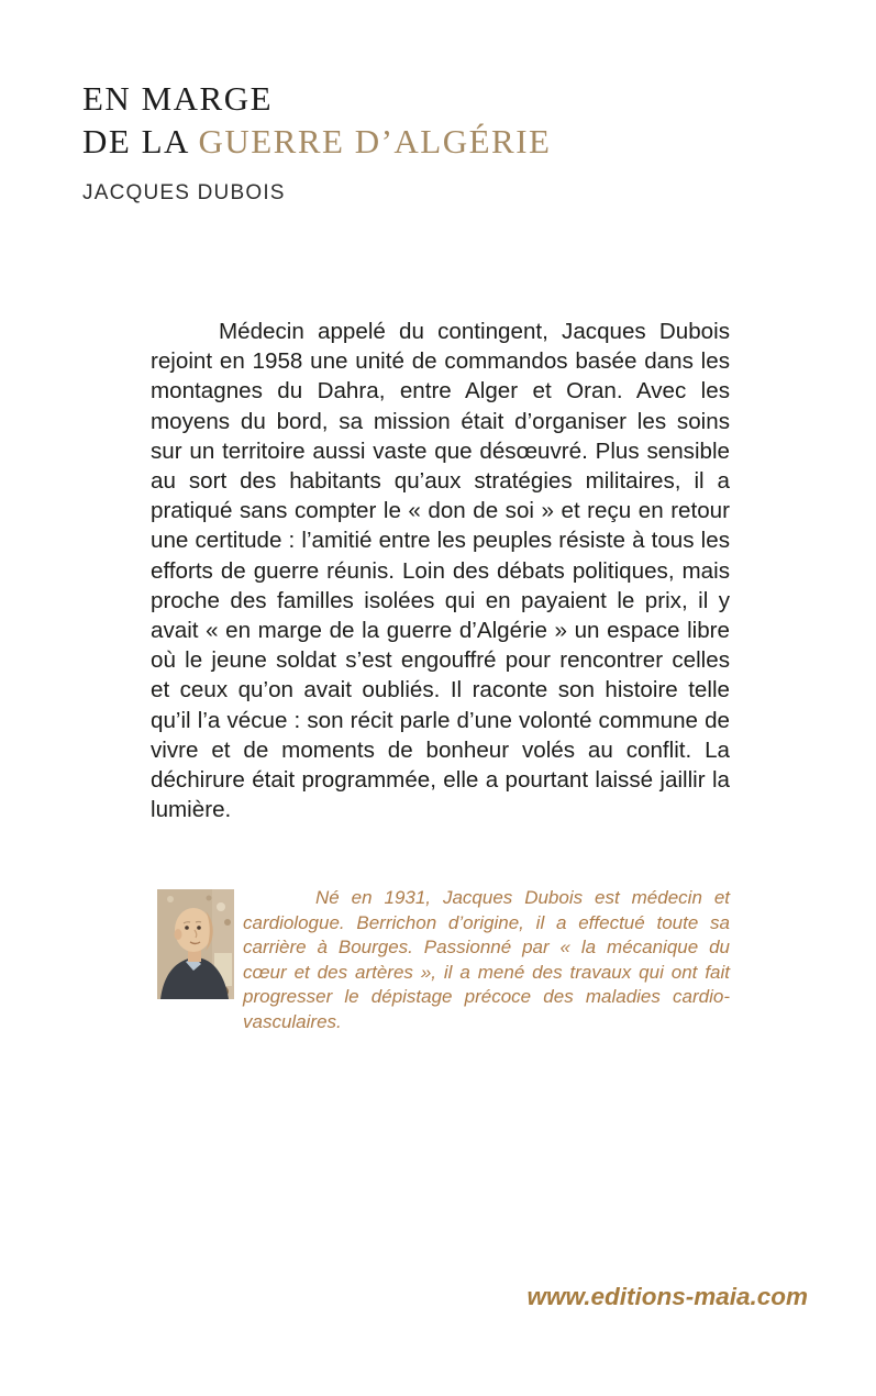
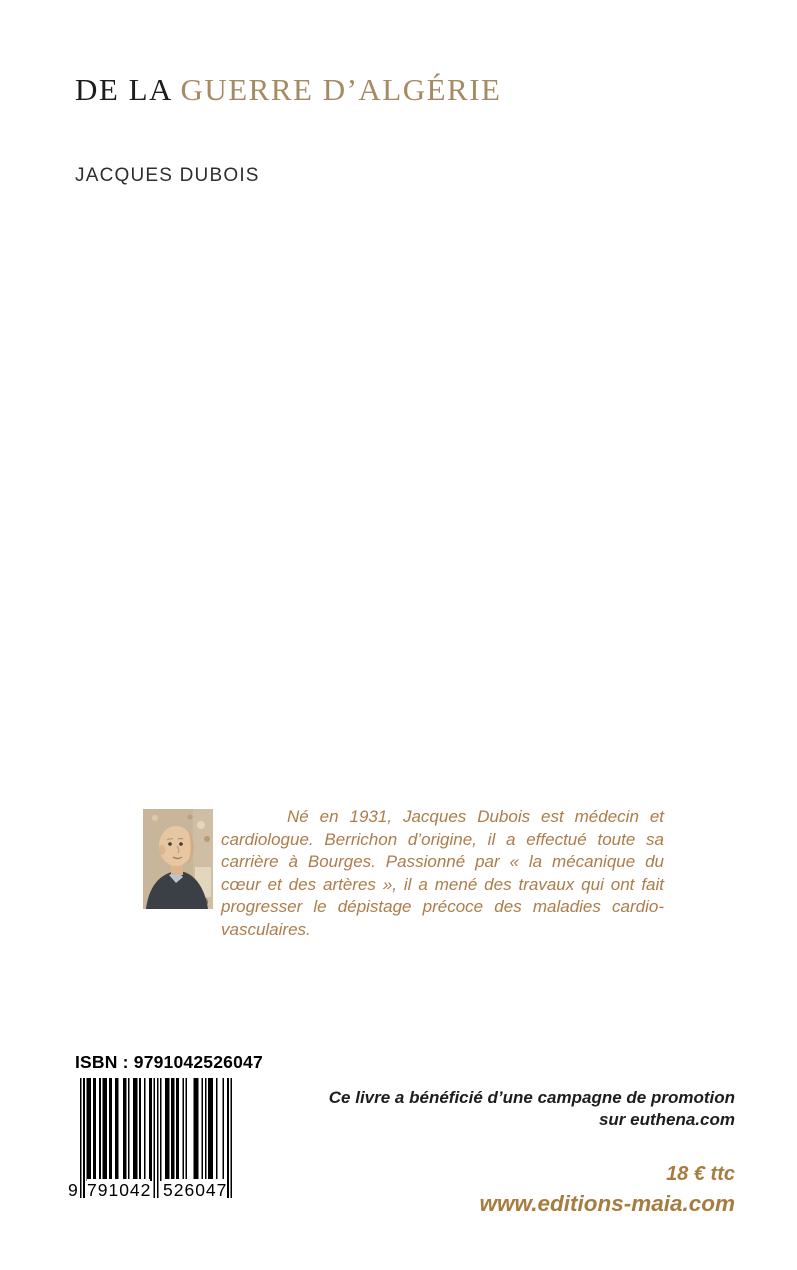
- EN MARGE
  DE LA GUERRE D’ALGÉRIE
  JACQUES DUBOIS
- Médecin appelé du contingent, Jacques Dubois rejoint en 1958 une unité de commandos basée dans les montagnes du Dahra, entre Alger et Oran. Avec les moyens du bord, sa mission était d’organiser les soins sur un territoire aussi vaste que désœuvré. Plus sensible au sort des habitants qu’aux stratégies militaires, il a pratiqué sans compter le « don de soi » et reçu en retour une certitude : l’amitié entre les peuples résiste à tous les efforts de guerre réunis. Loin des débats politiques, mais proche des familles isolées qui en payaient le prix, il y avait « en marge de la guerre d’Algérie » un espace libre où le jeune soldat s’est engouffré pour rencontrer celles et ceux qu’on avait oubliés. Il raconte son histoire telle qu’il l’a vécue : son récit parle d’une volonté commune de vivre et de moments de bonheur volés au conflit. La déchirure était programmée, elle a pourtant laissé jaillir la lumière.
  Né en 1931, Jacques Dubois est médecin et cardiologue. Berrichon d’origine, il a effectué toute sa carrière à Bourges. Passionné par « la mécanique du cœur et des artères », il a mené des travaux qui ont fait progresser le dépistage précoce des maladies cardio-vasculaires.
+ ISBN : 9791042526047
+ 9
+ 791042
+ 526047
+ Ce livre a bénéficié d’une campagne de promotion
+ sur euthena.com
+ 18 € ttc
  www.editions-maia.com
